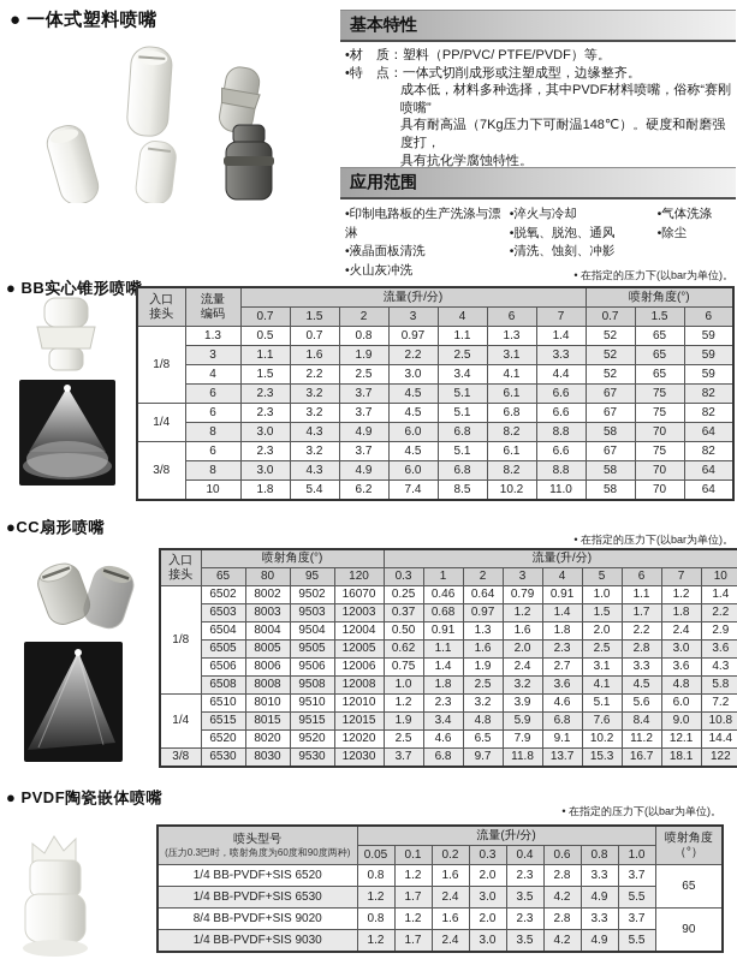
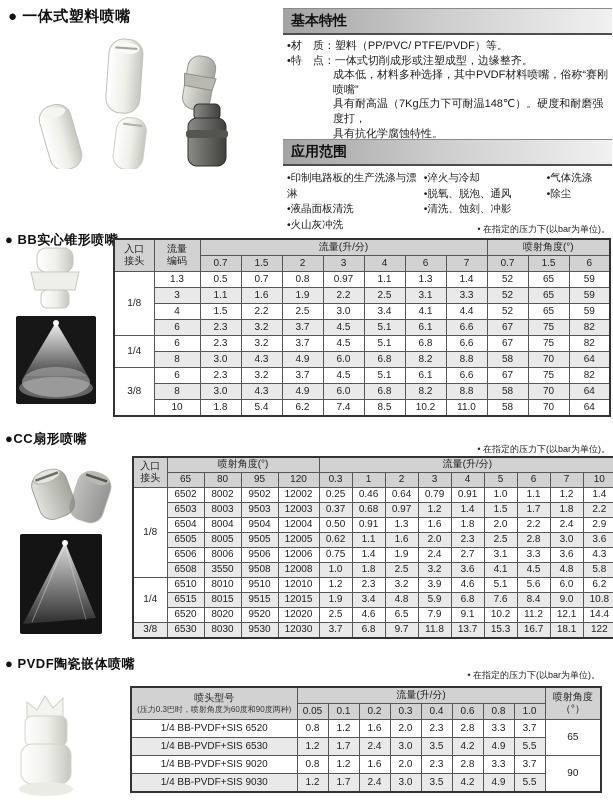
  ● 一体式塑料喷嘴
  基本特性
  •材 质：塑料（PP/PVC/ PTFE/PVDF）等。
  •特 点：一体式切削成形或注塑成型，边缘整齐。
  成本低，材料多种选择，其中PVDF材料喷嘴，俗称“赛刚喷嘴”
  具有耐高温（7Kg压力下可耐温148℃）。硬度和耐磨强度打，
  具有抗化学腐蚀特性。
  应用范围
  •印制电路板的生产洗涤与漂淋
  •液晶面板清洗
  •火山灰冲洗
  •淬火与冷却
  •脱氧、脱泡、通风
  •清洗、蚀刻、冲影
  •气体洗涤
  •除尘
  • 在指定的压力下(以bar为单位)。
  ● BB实心锥形喷嘴
  入口 接头	流量 编码	流量(升/分)	喷射角度(°)
  0.7	1.5	2	3	4	6	7	0.7	1.5	6
  1/8	1.3	0.5	0.7	0.8	0.97	1.1	1.3	1.4	52	65	59
  3	1.1	1.6	1.9	2.2	2.5	3.1	3.3	52	65	59
  4	1.5	2.2	2.5	3.0	3.4	4.1	4.4	52	65	59
  6	2.3	3.2	3.7	4.5	5.1	6.1	6.6	67	75	82
  1/4	6	2.3	3.2	3.7	4.5	5.1	6.8	6.6	67	75	82
  8	3.0	4.3	4.9	6.0	6.8	8.2	8.8	58	70	64
  3/8	6	2.3	3.2	3.7	4.5	5.1	6.1	6.6	67	75	82
  8	3.0	4.3	4.9	6.0	6.8	8.2	8.8	58	70	64
  10	1.8	5.4	6.2	7.4	8.5	10.2	11.0	58	70	64
  ●CC扇形喷嘴
  • 在指定的压力下(以bar为单位)。
  入口 接头	喷射角度(°)	流量(升/分)
  65	80	95	120	0.3	1	2	3	4	5	6	7	10
- 1/8	6502	8002	9502	16070	0.25	0.46	0.64	0.79	0.91	1.0	1.1	1.2	1.4
+ 1/8	6502	8002	9502	12002	0.25	0.46	0.64	0.79	0.91	1.0	1.1	1.2	1.4
  6503	8003	9503	12003	0.37	0.68	0.97	1.2	1.4	1.5	1.7	1.8	2.2
  6504	8004	9504	12004	0.50	0.91	1.3	1.6	1.8	2.0	2.2	2.4	2.9
  6505	8005	9505	12005	0.62	1.1	1.6	2.0	2.3	2.5	2.8	3.0	3.6
  6506	8006	9506	12006	0.75	1.4	1.9	2.4	2.7	3.1	3.3	3.6	4.3
- 6508	8008	9508	12008	1.0	1.8	2.5	3.2	3.6	4.1	4.5	4.8	5.8
+ 6508	3550	9508	12008	1.0	1.8	2.5	3.2	3.6	4.1	4.5	4.8	5.8
- 1/4	6510	8010	9510	12010	1.2	2.3	3.2	3.9	4.6	5.1	5.6	6.0	7.2
+ 1/4	6510	8010	9510	12010	1.2	2.3	3.2	3.9	4.6	5.1	5.6	6.0	6.2
  6515	8015	9515	12015	1.9	3.4	4.8	5.9	6.8	7.6	8.4	9.0	10.8
  6520	8020	9520	12020	2.5	4.6	6.5	7.9	9.1	10.2	11.2	12.1	14.4
  3/8	6530	8030	9530	12030	3.7	6.8	9.7	11.8	13.7	15.3	16.7	18.1	122
  ● PVDF陶瓷嵌体喷嘴
  • 在指定的压力下(以bar为单位)。
  喷头型号(压力0.3巴时，喷射角度为60度和90度两种)	流量(升/分)	喷射角度 （°）
  0.05	0.1	0.2	0.3	0.4	0.6	0.8	1.0
  1/4 BB-PVDF+SIS 6520	0.8	1.2	1.6	2.0	2.3	2.8	3.3	3.7	65
  1/4 BB-PVDF+SIS 6530	1.2	1.7	2.4	3.0	3.5	4.2	4.9	5.5
- 8/4 BB-PVDF+SIS 9020	0.8	1.2	1.6	2.0	2.3	2.8	3.3	3.7	90
+ 1/4 BB-PVDF+SIS 9020	0.8	1.2	1.6	2.0	2.3	2.8	3.3	3.7	90
  1/4 BB-PVDF+SIS 9030	1.2	1.7	2.4	3.0	3.5	4.2	4.9	5.5
